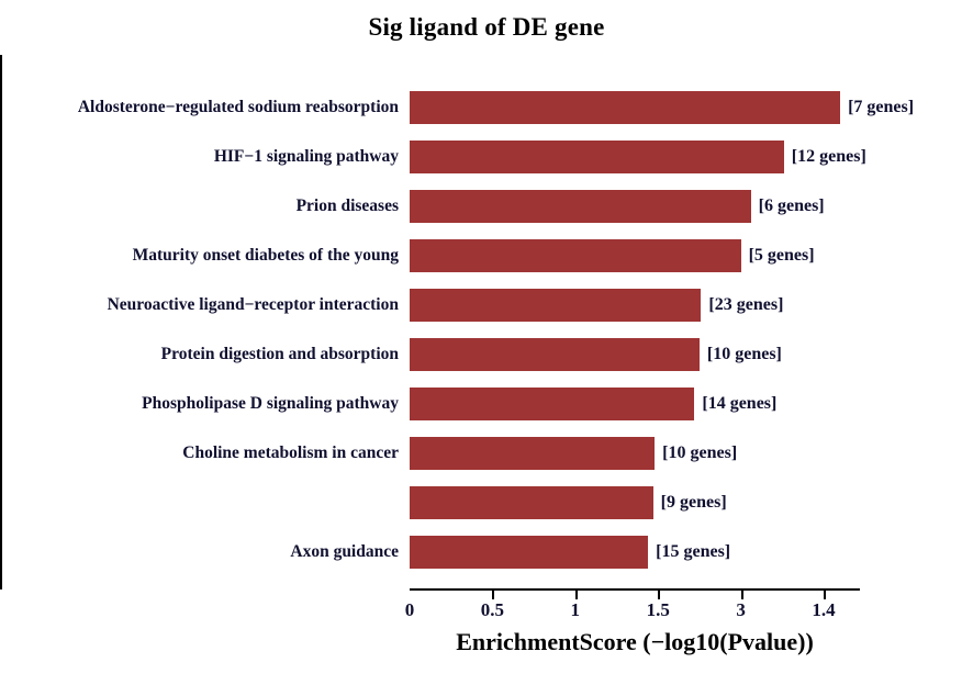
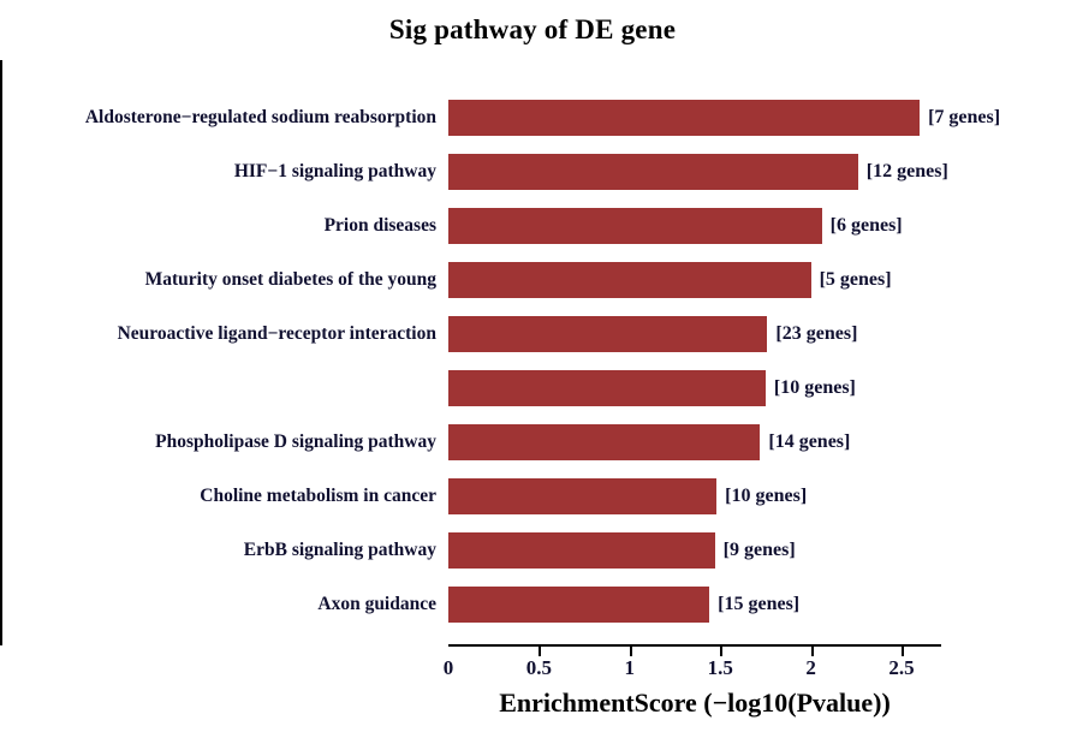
- Sig ligand of DE gene
+ Sig pathway of DE gene
  Aldosterone−regulated sodium reabsorption
  [7 genes]
  HIF−1 signaling pathway
  [12 genes]
  Prion diseases
  [6 genes]
  Maturity onset diabetes of the young
  [5 genes]
  Neuroactive ligand−receptor interaction
  [23 genes]
- Protein digestion and absorption
  [10 genes]
  Phospholipase D signaling pathway
  [14 genes]
  Choline metabolism in cancer
  [10 genes]
+ ErbB signaling pathway
  [9 genes]
  Axon guidance
  [15 genes]
  0
  0.5
  1
  1.5
- 3
+ 2
- 1.4
+ 2.5
  EnrichmentScore (−log10(Pvalue))
